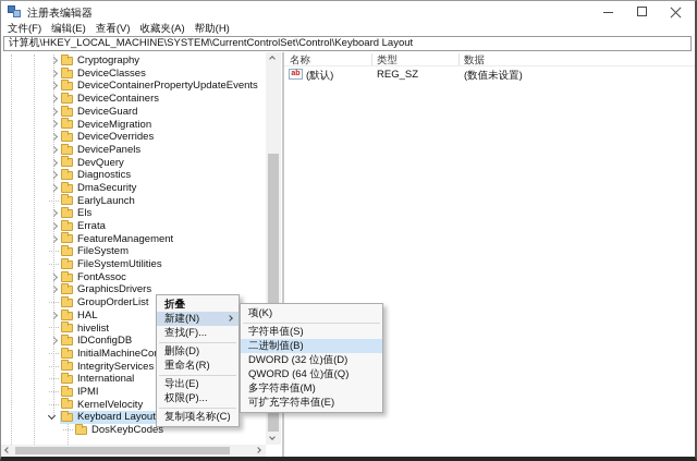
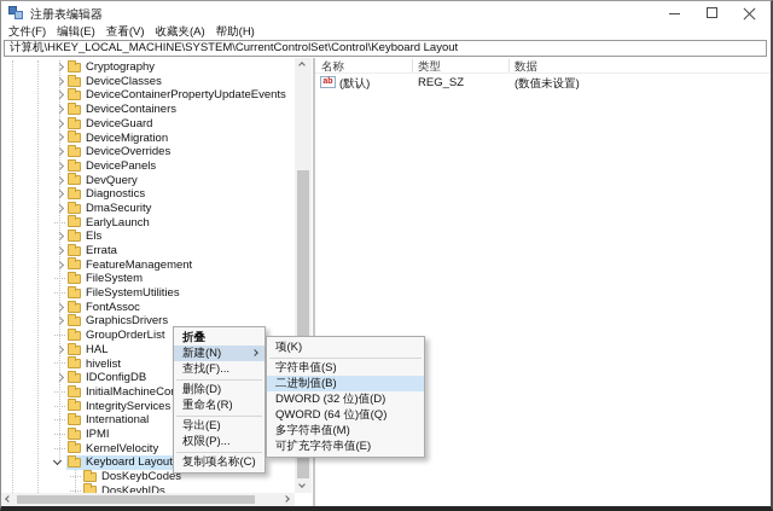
  注册表编辑器
  文件(F) 编辑(E) 查看(V) 收藏夹(A) 帮助(H)
  计算机\HKEY_LOCAL_MACHINE\SYSTEM\CurrentControlSet\Control\Keyboard Layout
  Cryptography
  DeviceClasses
  DeviceContainerPropertyUpdateEvents
  DeviceContainers
  DeviceGuard
  DeviceMigration
  DeviceOverrides
  DevicePanels
  DevQuery
  Diagnostics
  DmaSecurity
  EarlyLaunch
  Els
  Errata
  FeatureManagement
  FileSystem
  FileSystemUtilities
  FontAssoc
  GraphicsDrivers
  GroupOrderList
  HAL
  hivelist
  IDConfigDB
  InitialMachineCo
  IntegrityServices
  International
  IPMI
  KernelVelocity
  Keyboard Layout
  DosKeybCodes
+ DosKeybIDs
  名称
  类型
  数据
  (默认)
  REG_SZ
  (数值未设置)
  折叠
  新建(N)
  查找(F)...
  删除(D)
  重命名(R)
  导出(E)
  权限(P)...
  复制项名称(C)
  项(K)
  字符串值(S)
  二进制值(B)
  DWORD (32 位)值(D)
  QWORD (64 位)值(Q)
  多字符串值(M)
  可扩充字符串值(E)
